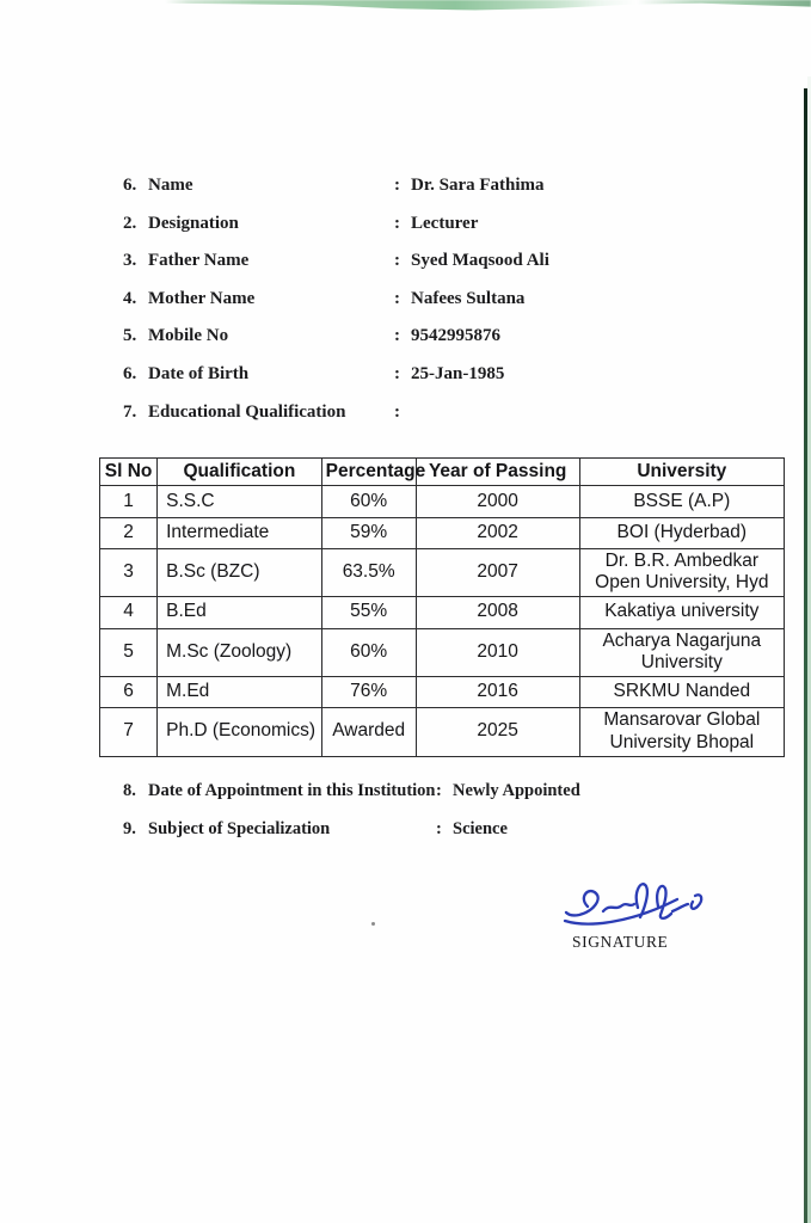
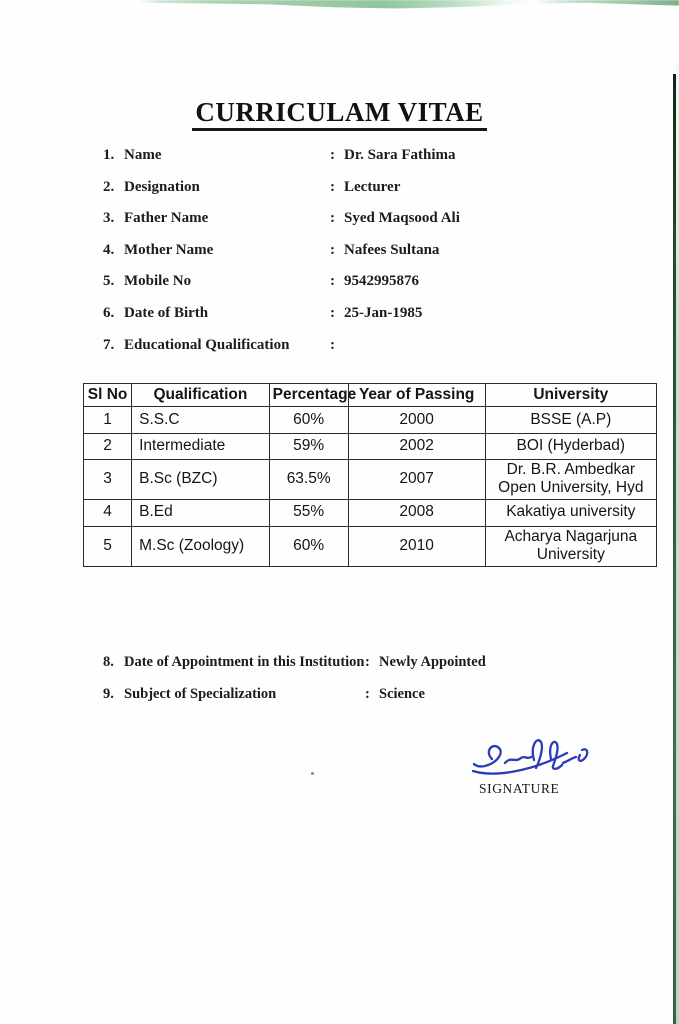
+ CURRICULAM VITAE
- 6. Name
+ 1. Name
  :
  Dr. Sara Fathima
  2. Designation
  :
  Lecturer
  3. Father Name
  :
  Syed Maqsood Ali
  4. Mother Name
  :
  Nafees Sultana
  5. Mobile No
  :
  9542995876
  6. Date of Birth
  :
  25-Jan-1985
  7. Educational Qualification
  :
  Sl No	Qualification	Percentage	Year of Passing	University
  1	S.S.C	60%	2000	BSSE (A.P)
  2	Intermediate	59%	2002	BOI (Hyderbad)
  3	B.Sc (BZC)	63.5%	2007	Dr. B.R. Ambedkar Open University, Hyd
  4	B.Ed	55%	2008	Kakatiya university
  5	M.Sc (Zoology)	60%	2010	Acharya Nagarjuna University
- 6	M.Ed	76%	2016	SRKMU Nanded
- 7	Ph.D (Economics)	Awarded	2025	Mansarovar Global University Bhopal
  8. Date of Appointment in this Institution
  :
  Newly Appointed
  9. Subject of Specialization
  :
  Science
  SIGNATURE
